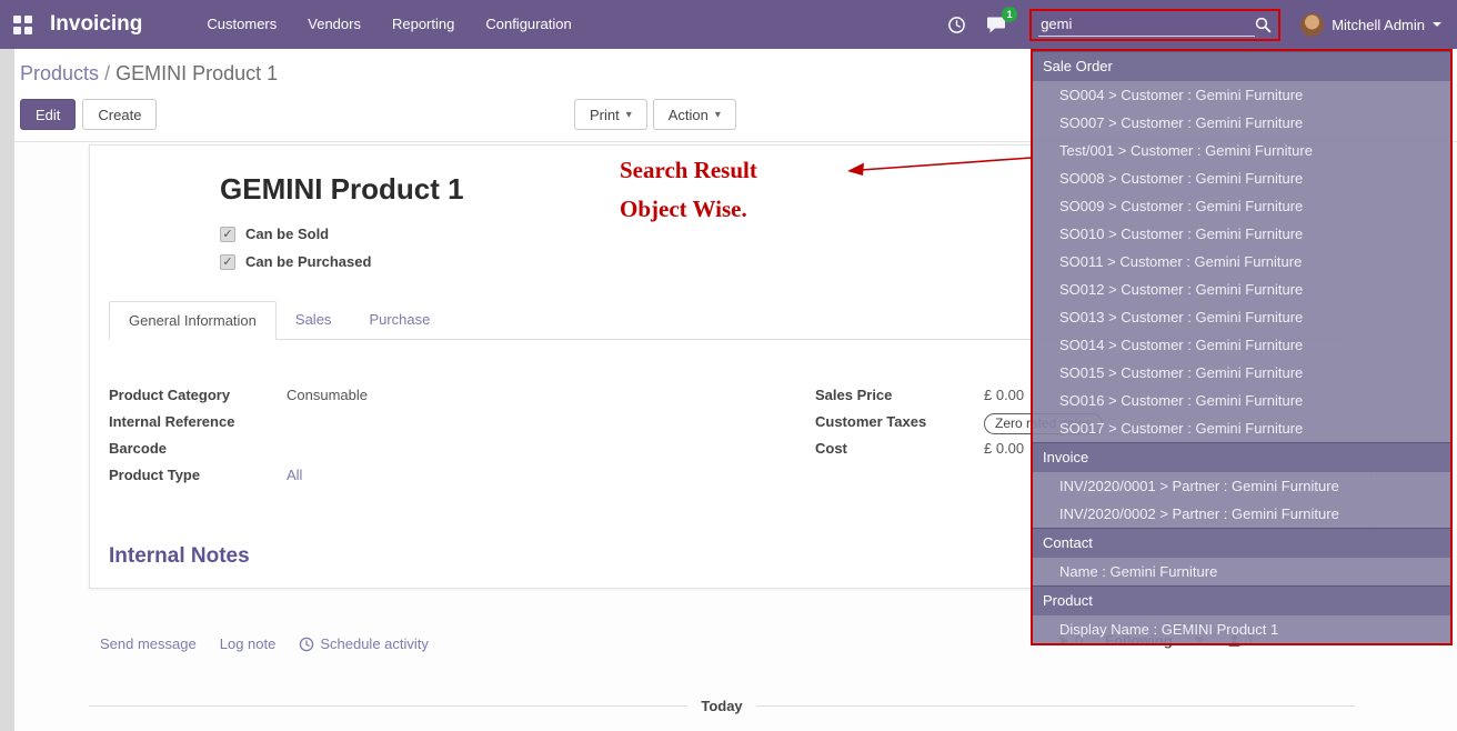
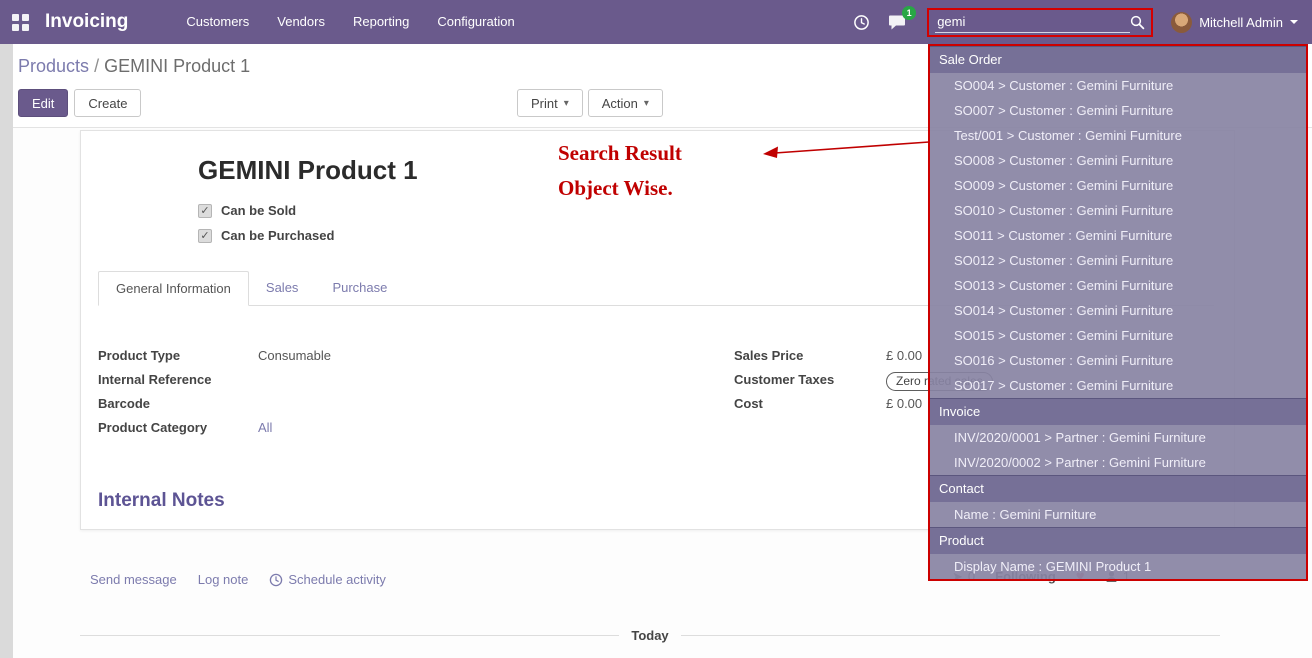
  Invoicing
  Customers
  Vendors
  Reporting
  Configuration
  1
  gemi
  Mitchell Admin
  Products / GEMINI Product 1
  Edit
  Create
  Print
  ▾
  Action
  ▾
  GEMINI Product 1
  ✓
  Can be Sold
  ✓
  Can be Purchased
  General Information
  Sales
  Purchase
- Product Category
+ Product Type
  Consumable
  Internal Reference
  Barcode
- Product Type
+ Product Category
  All
  Sales Price
  £ 0.00
  Customer Taxes
  Cost
  £ 0.00
  Internal Notes
  Send message
  Log note
  Schedule activity
  Today
  Sale Order
  SO004 > Customer : Gemini Furniture
  SO007 > Customer : Gemini Furniture
  Test/001 > Customer : Gemini Furniture
  SO008 > Customer : Gemini Furniture
  SO009 > Customer : Gemini Furniture
  SO010 > Customer : Gemini Furniture
  SO011 > Customer : Gemini Furniture
  SO012 > Customer : Gemini Furniture
  SO013 > Customer : Gemini Furniture
  SO014 > Customer : Gemini Furniture
  SO015 > Customer : Gemini Furniture
  SO016 > Customer : Gemini Furniture
  SO017 > Customer : Gemini Furniture
  Invoice
  INV/2020/0001 > Partner : Gemini Furniture
  INV/2020/0002 > Partner : Gemini Furniture
  Contact
  Name : Gemini Furniture
  Product
  Display Name : GEMINI Product 1
  Search Result
  Object Wise.
